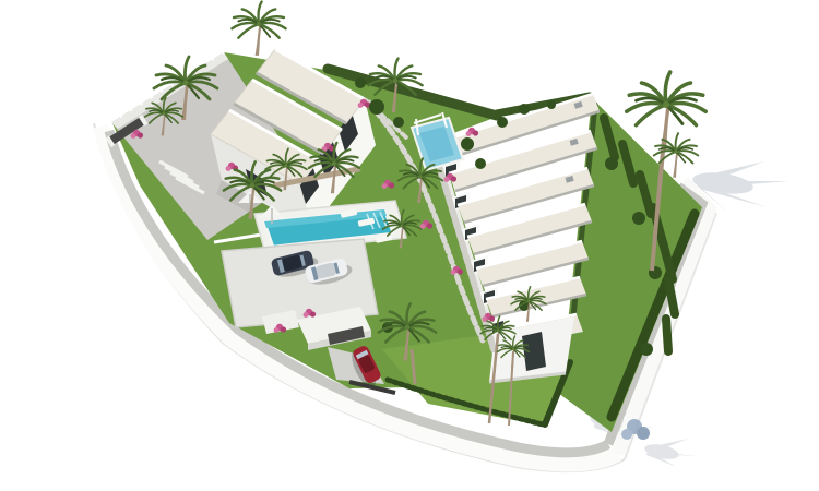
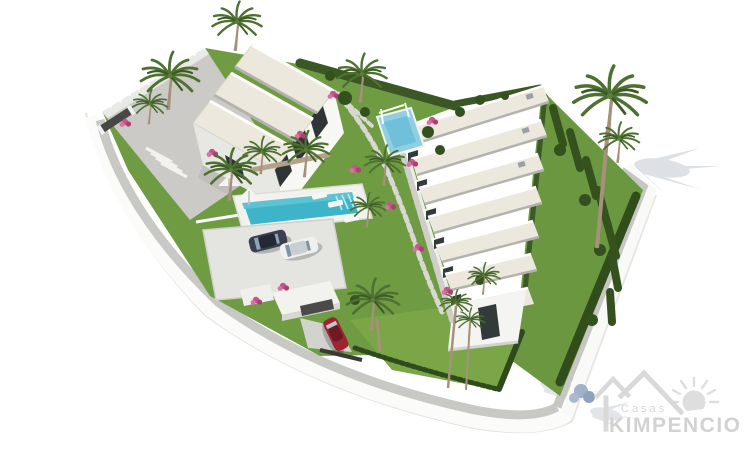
+ Casas
+ KIMPENCIO
